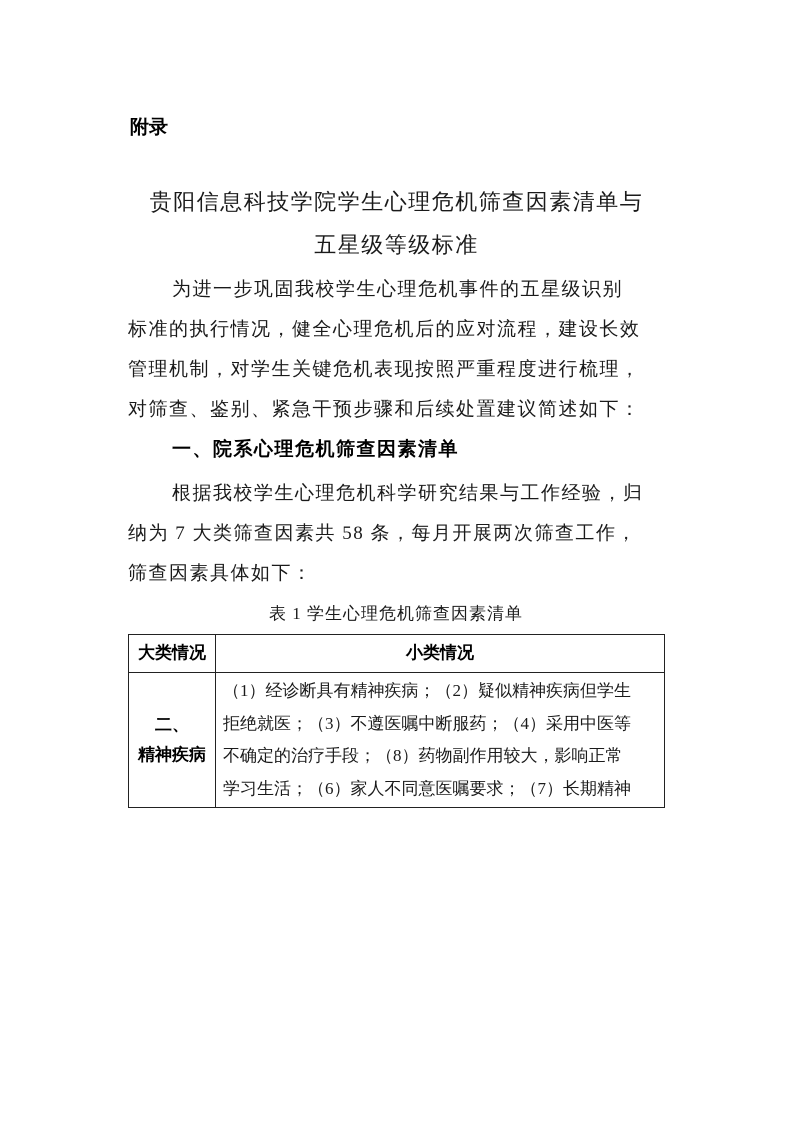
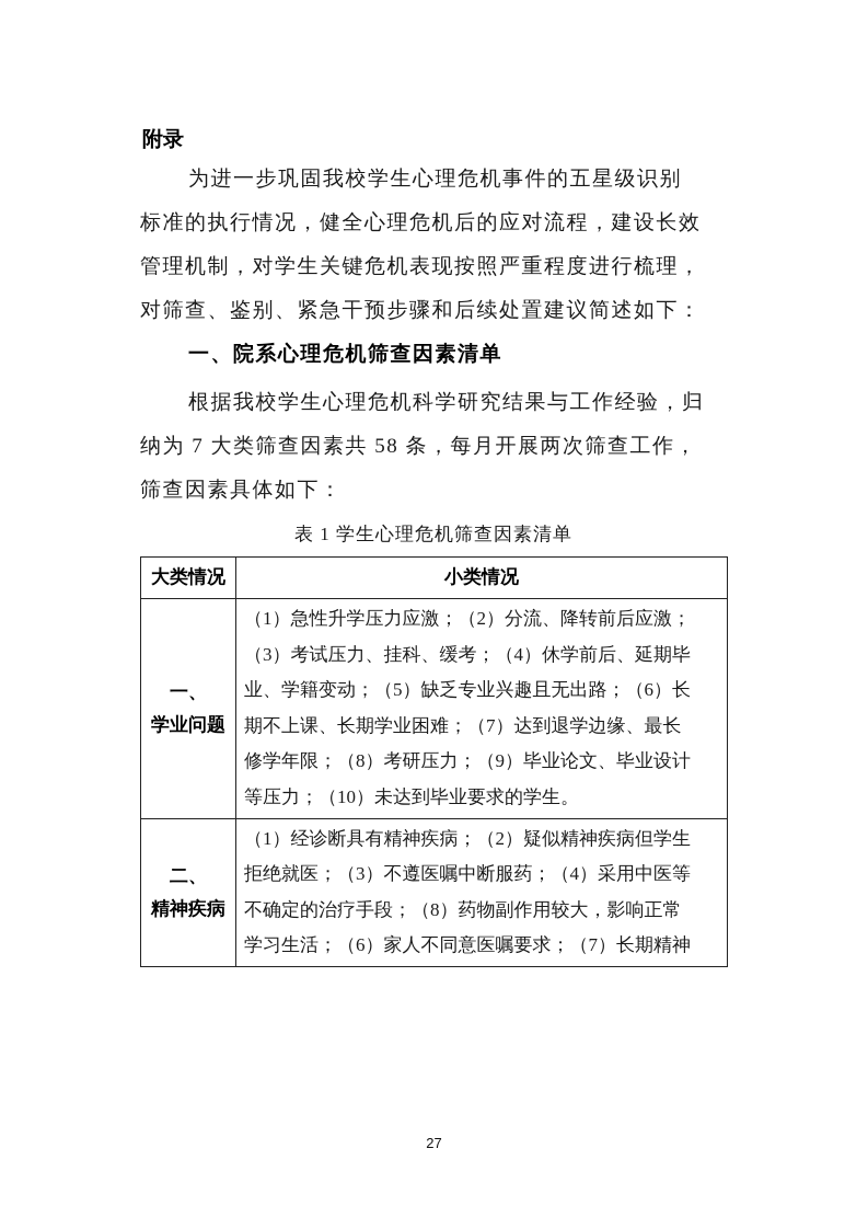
  附录
- 贵阳信息科技学院学生心理危机筛查因素清单与
- 五星级等级标准
  为进一步巩固我校学生心理危机事件的五星级识别
  标准的执行情况，健全心理危机后的应对流程，建设长效
  管理机制，对学生关键危机表现按照严重程度进行梳理，
  对筛查、鉴别、紧急干预步骤和后续处置建议简述如下：
  一、院系心理危机筛查因素清单
  根据我校学生心理危机科学研究结果与工作经验，归
  纳为 7 大类筛查因素共 58 条，每月开展两次筛查工作，
  筛查因素具体如下：
  表 1 学生心理危机筛查因素清单
  大类情况	小类情况
+ 一、 学业问题	（1）急性升学压力应激；（2）分流、降转前后应激； （3）考试压力、挂科、缓考；（4）休学前后、延期毕 业、学籍变动；（5）缺乏专业兴趣且无出路；（6）长 期不上课、长期学业困难；（7）达到退学边缘、最长 修学年限；（8）考研压力；（9）毕业论文、毕业设计 等压力；（10）未达到毕业要求的学生。
  二、 精神疾病	（1）经诊断具有精神疾病；（2）疑似精神疾病但学生 拒绝就医；（3）不遵医嘱中断服药；（4）采用中医等 不确定的治疗手段；（8）药物副作用较大，影响正常 学习生活；（6）家人不同意医嘱要求；（7）长期精神
+ 27
